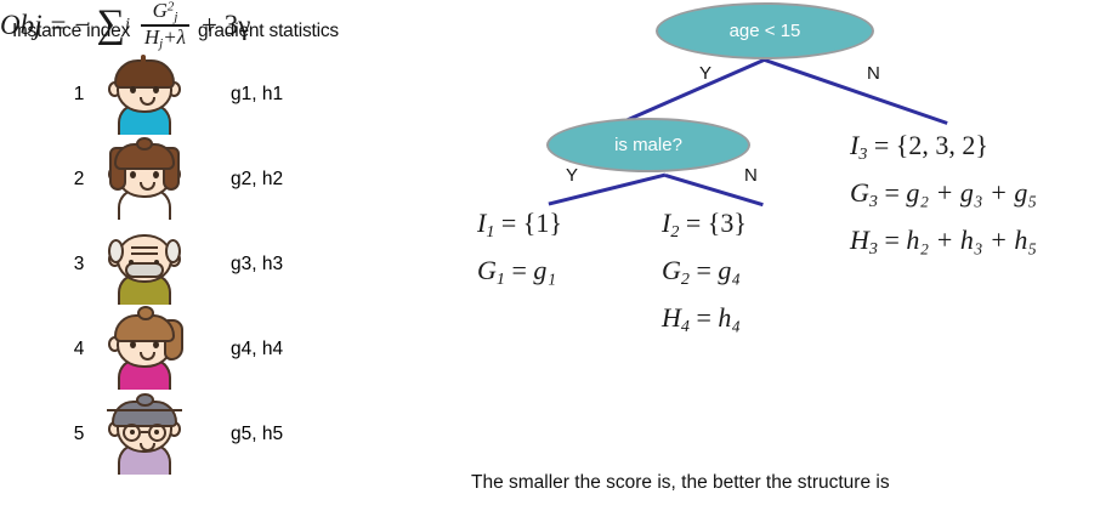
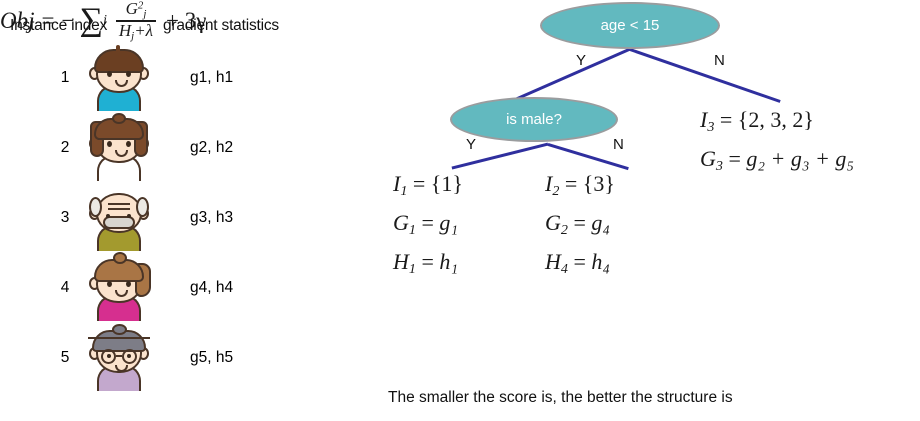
  Instance index
  gradient statistics
  1
  g1, h1
  2
  g2, h2
  3
  g3, h3
  4
  g4, h4
  5
  g5, h5
  age < 15
  is male?
  Y
  N
  Y
  N
  I1 = {1}
  G1 = g₁
+ H1 = h₁
  I2 = {3}
  G2 = g₄
  H4 = h₄
  I3 = {2, 3, 2}
  G3 = g₂ + g₃ + g₅
- H3 = h₂ + h₃ + h₅
  Obj
  =
  −
  ∑
  j
  G2j
  Hj+λ
  + 3γ
  The smaller the score is, the better the structure is
